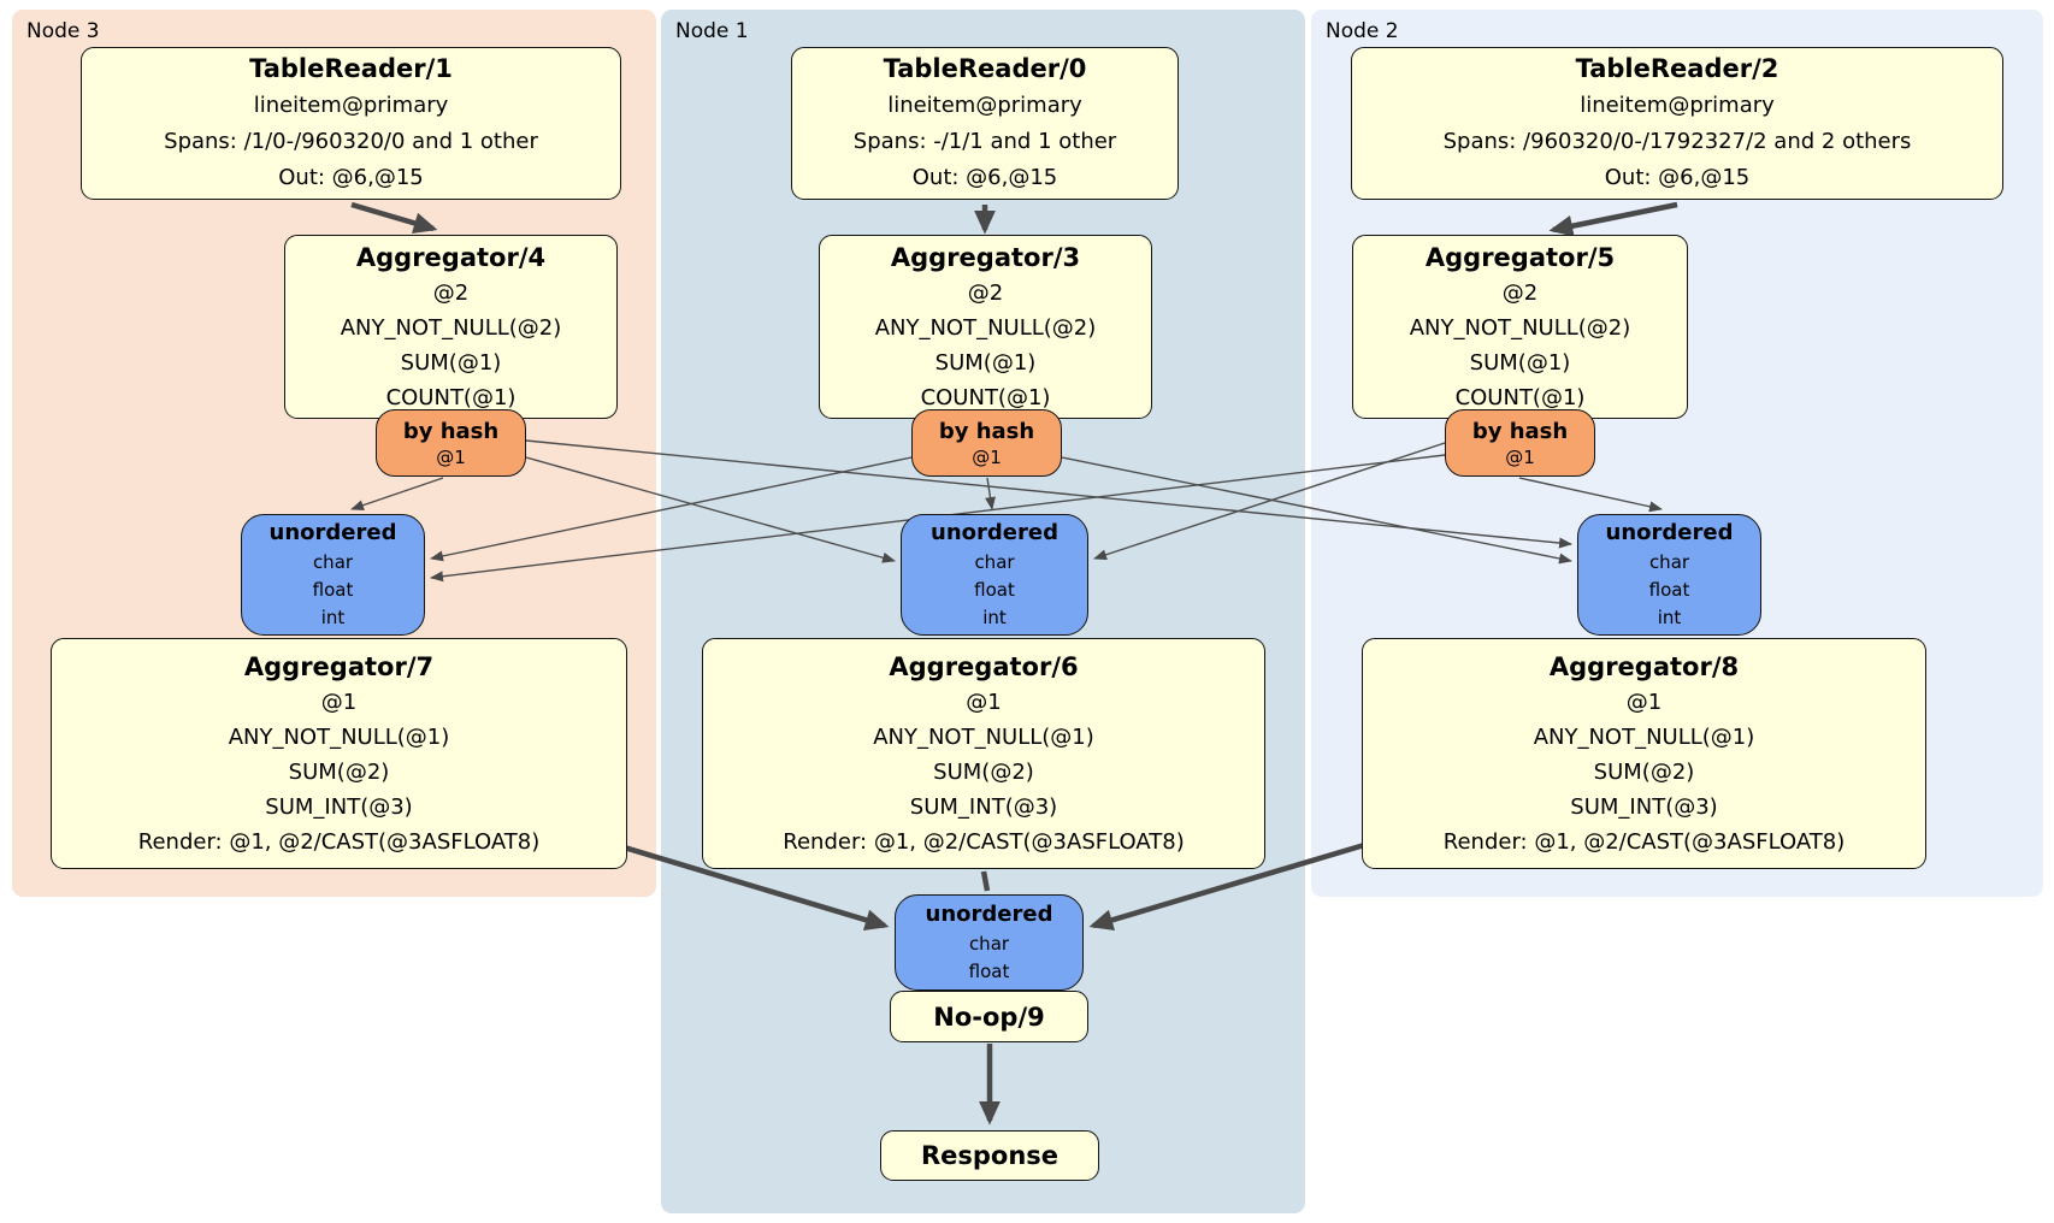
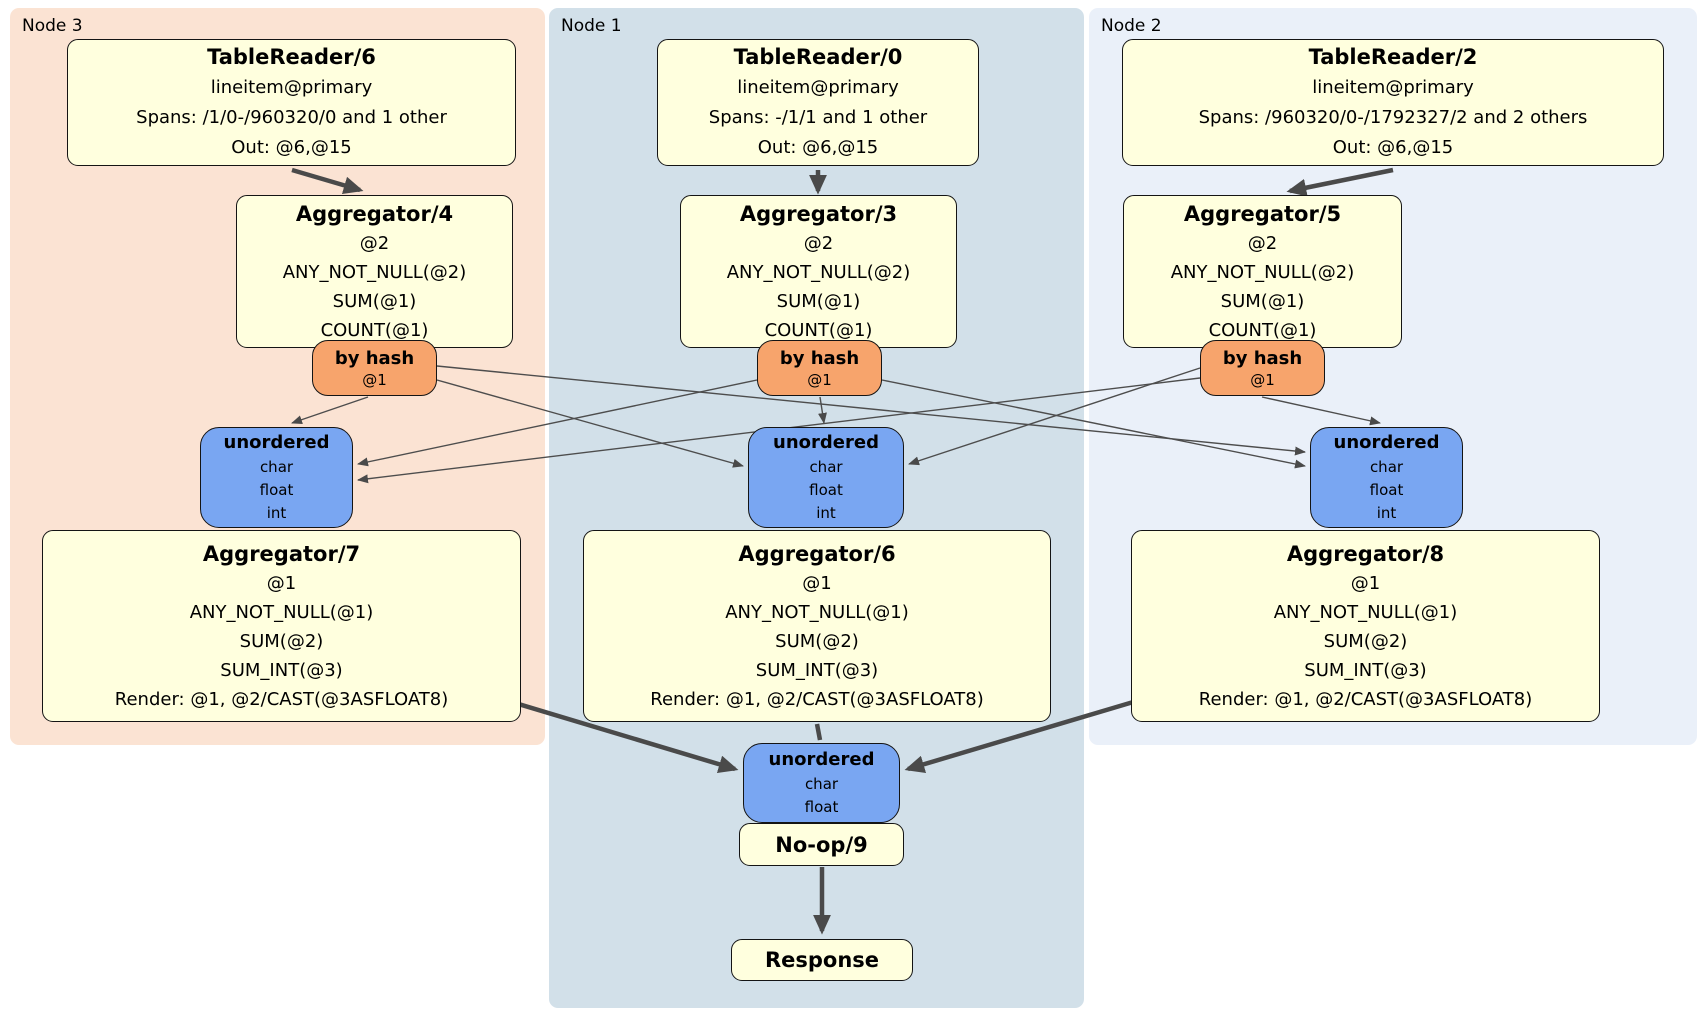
  Node 3
  Node 1
  Node 2
- TableReader/1
+ TableReader/6
  lineitem@primary
  Spans: /1/0-/960320/0 and 1 other
  Out: @6,@15
  TableReader/0
  lineitem@primary
  Spans: -/1/1 and 1 other
  Out: @6,@15
  TableReader/2
  lineitem@primary
  Spans: /960320/0-/1792327/2 and 2 others
  Out: @6,@15
  Aggregator/4
  @2
  ANY_NOT_NULL(@2)
  SUM(@1)
  COUNT(@1)
  Aggregator/3
  @2
  ANY_NOT_NULL(@2)
  SUM(@1)
  COUNT(@1)
  Aggregator/5
  @2
  ANY_NOT_NULL(@2)
  SUM(@1)
  COUNT(@1)
  by hash
  @1
  by hash
  @1
  by hash
  @1
  unordered
  char
  float
  int
  unordered
  char
  float
  int
  unordered
  char
  float
  int
  Aggregator/7
  @1
  ANY_NOT_NULL(@1)
  SUM(@2)
  SUM_INT(@3)
  Render: @1, @2/CAST(@3ASFLOAT8)
  Aggregator/6
  @1
  ANY_NOT_NULL(@1)
  SUM(@2)
  SUM_INT(@3)
  Render: @1, @2/CAST(@3ASFLOAT8)
  Aggregator/8
  @1
  ANY_NOT_NULL(@1)
  SUM(@2)
  SUM_INT(@3)
  Render: @1, @2/CAST(@3ASFLOAT8)
  unordered
  char
  float
  No-op/9
  Response
